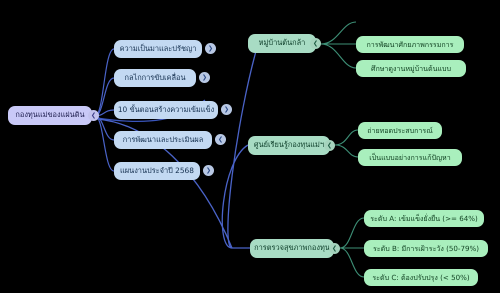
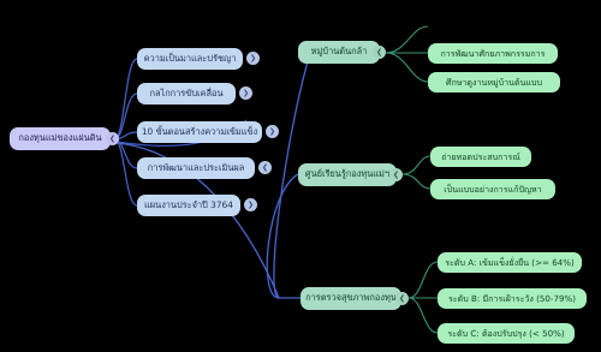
  กองทุนแม่ของแผ่นดิน
  ความเป็นมาและปรัชญา
  กลไกการขับเคลื่อน
  10 ขั้นตอนสร้างความเข้มแข็ง
  การพัฒนาและประเมินผล
- แผนงานประจำปี 2568
+ แผนงานประจำปี 3764
  หมู่บ้านต้นกล้า
  การพัฒนาศักยภาพกรรมการ
  ศึกษาดูงานหมู่บ้านต้นแบบ
  ศูนย์เรียนรู้กองทุนแม่ฯ
  ถ่ายทอดประสบการณ์
  เป็นแบบอย่างการแก้ปัญหา
  การตรวจสุขภาพกองทุน
  ระดับ A: เข้มแข็งยั่งยืน (>= 64%)
  ระดับ B: มีการเฝ้าระวัง (50-79%)
  ระดับ C: ต้องปรับปรุง (< 50%)
